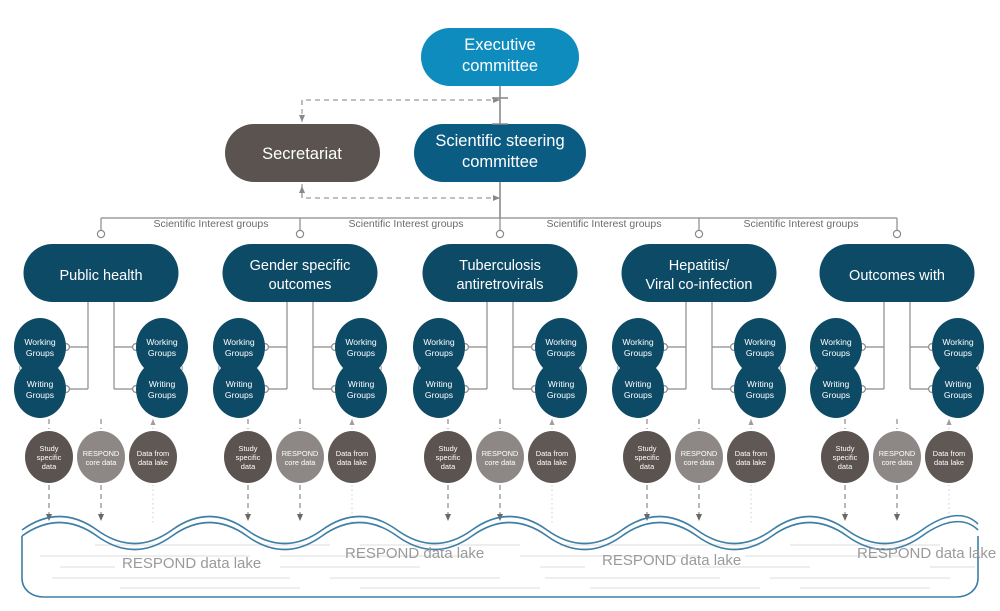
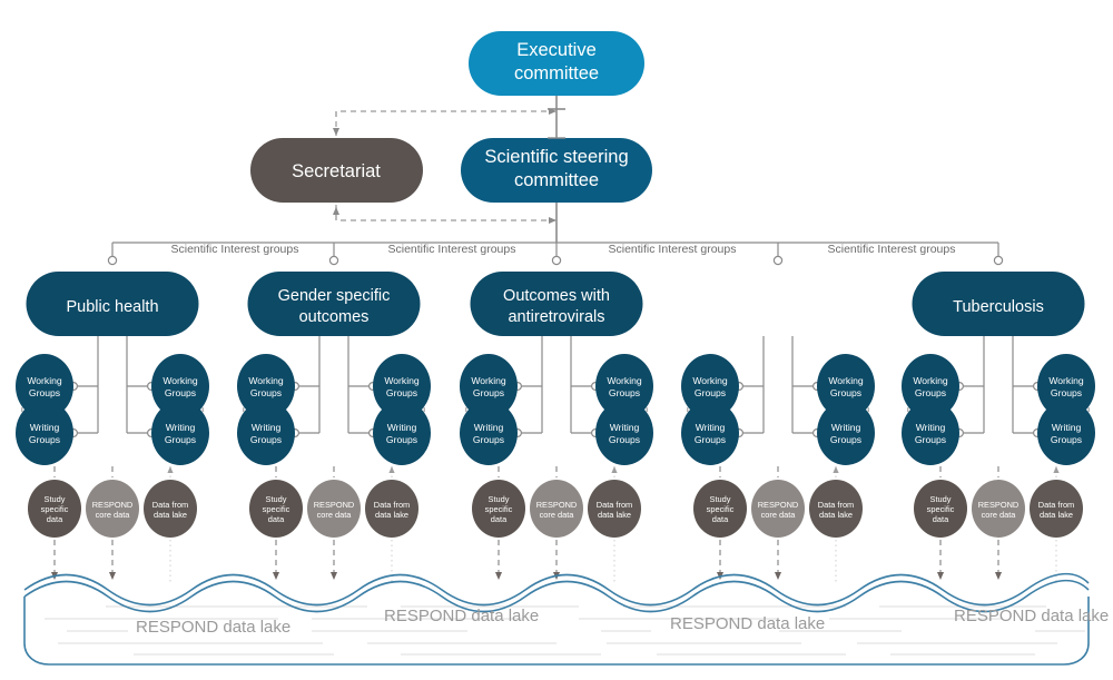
  Executive
  committee
  Secretariat
  Scientific steering
  committee
  Scientific Interest groups
  Scientific Interest groups
  Scientific Interest groups
  Scientific Interest groups
  Public health
  Working
  Groups
  Working
  Groups
  Writing
  Groups
  Writing
  Groups
  Study
  specific
  data
  RESPOND
  core data
  Data from
  data lake
  Gender specific
  outcomes
  Working
  Groups
  Working
  Groups
  Writing
  Groups
  Writing
  Groups
  Study
  specific
  data
  RESPOND
  core data
  Data from
  data lake
- Tuberculosis
+ Outcomes with
  antiretrovirals
  Working
  Groups
  Working
  Groups
  Writing
  Groups
  Writing
  Groups
  Study
  specific
  data
  RESPOND
  core data
  Data from
  data lake
- Hepatitis/
- Viral co-infection
  Working
  Groups
  Working
  Groups
  Writing
  Groups
  Writing
  Groups
  Study
  specific
  data
  RESPOND
  core data
  Data from
  data lake
- Outcomes with
+ Tuberculosis
  Working
  Groups
  Working
  Groups
  Writing
  Groups
  Writing
  Groups
  Study
  specific
  data
  RESPOND
  core data
  Data from
  data lake
  RESPOND data lake
  RESPOND data lake
  RESPOND data lake
  RESPOND data lake
